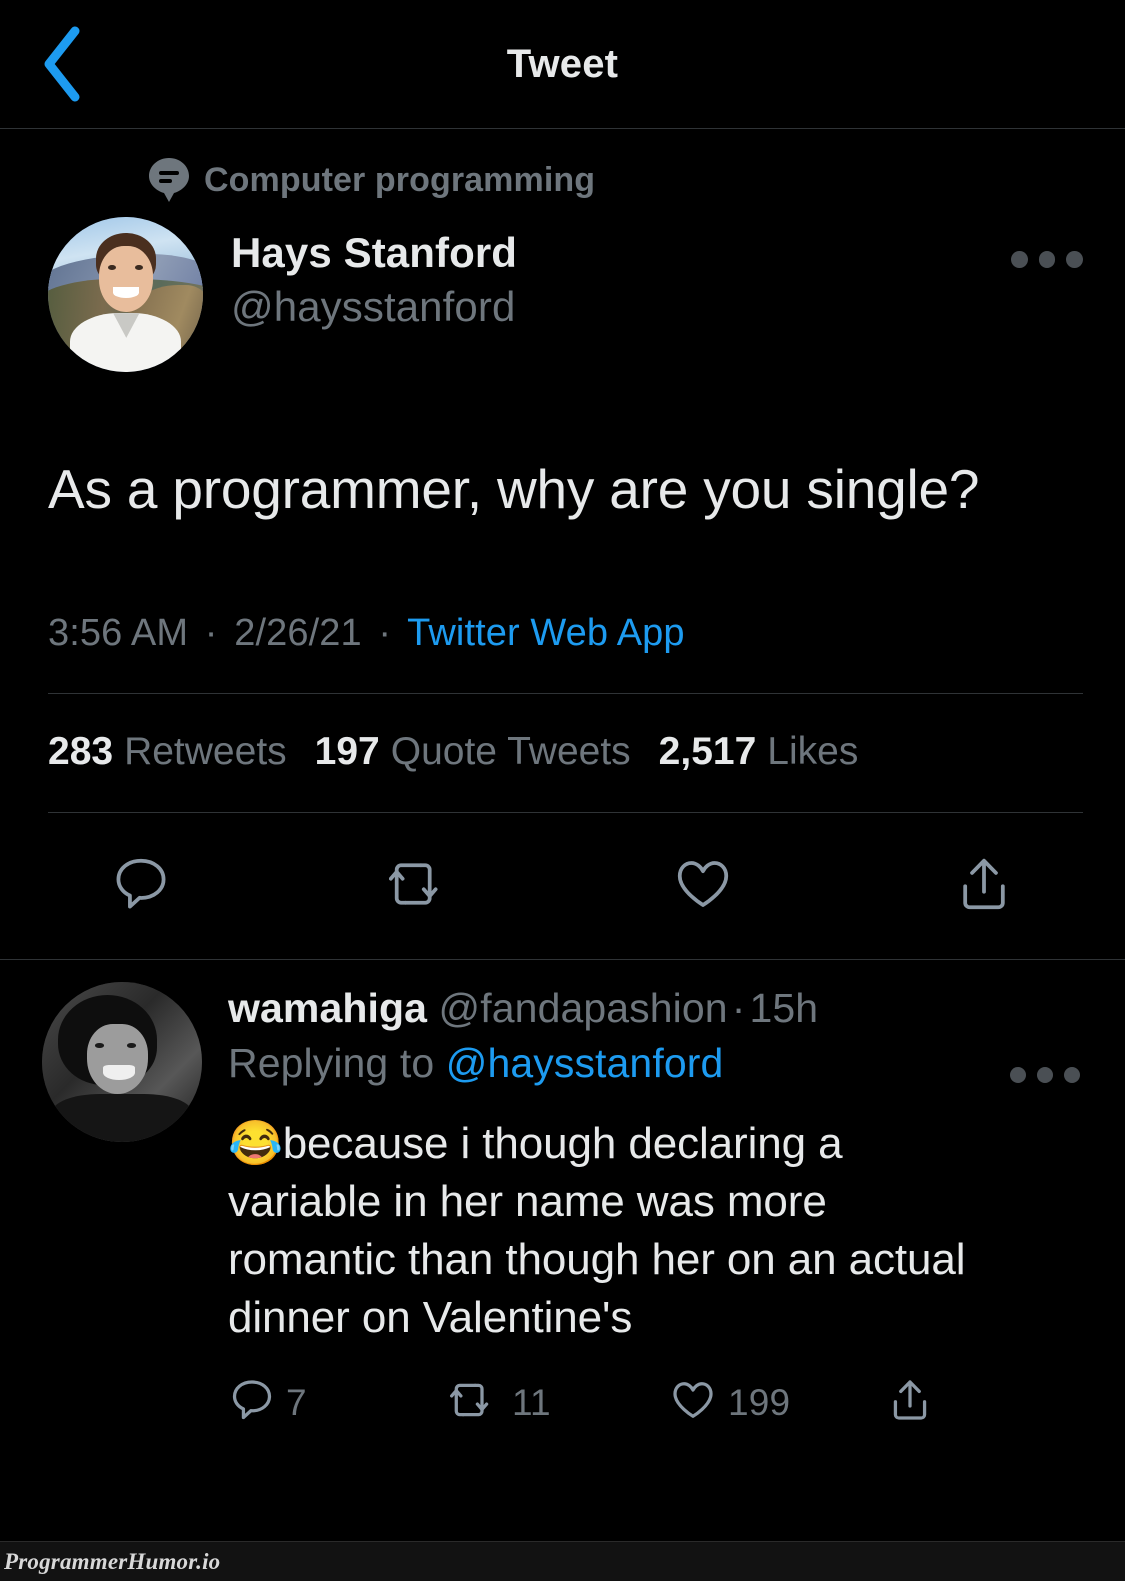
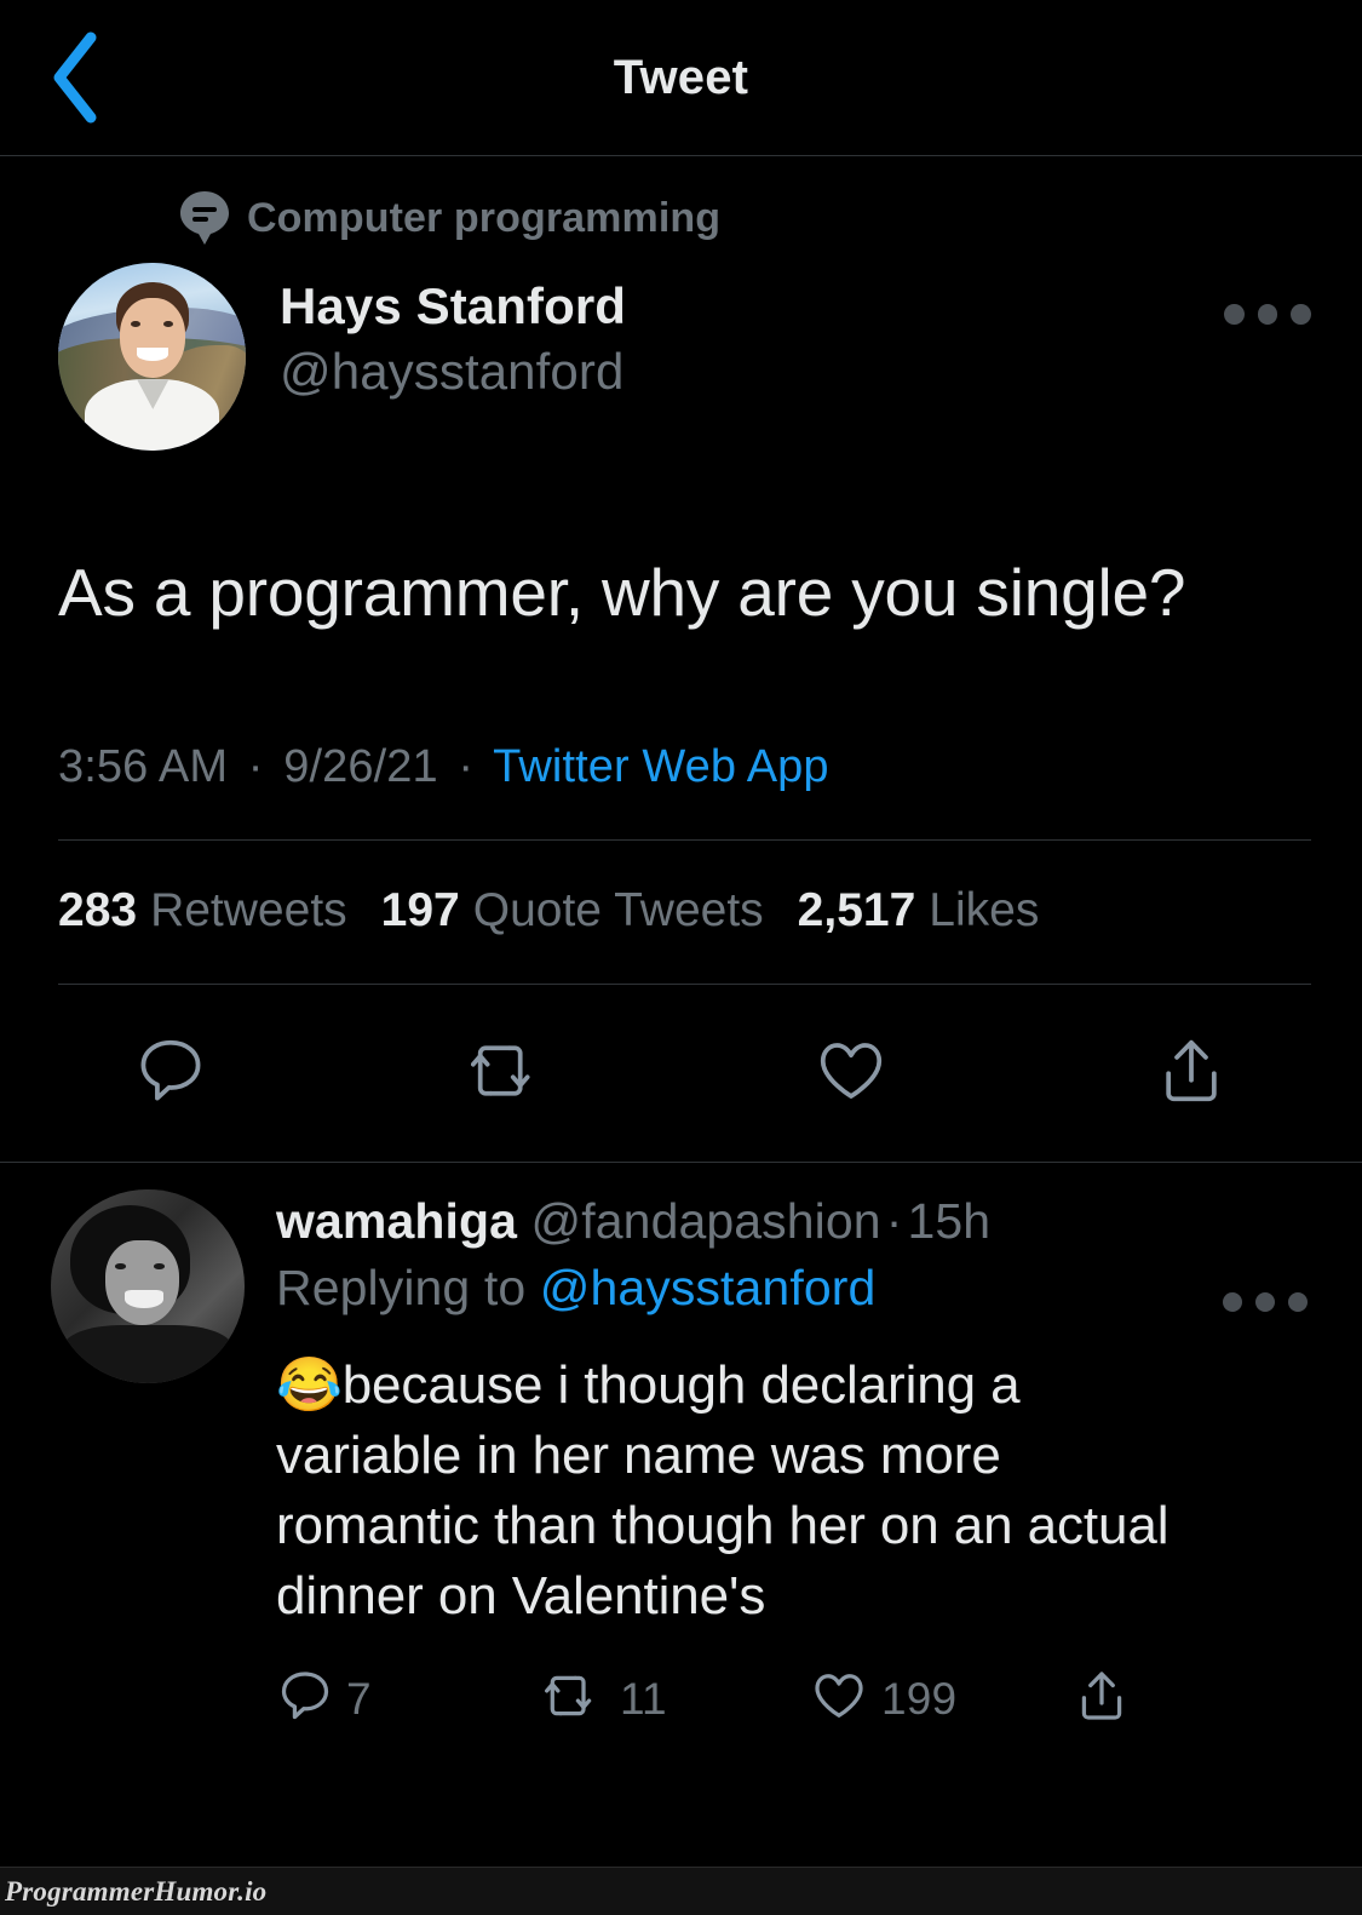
  Tweet
  Computer programming
  Hays Stanford
  @haysstanford
  As a programmer, why are you single?
- 3:56 AM · 2/26/21 · Twitter Web App
+ 3:56 AM · 9/26/21 · Twitter Web App
  283
  Retweets
  197
  Quote Tweets
  2,517
  Likes
  wamahiga @fandapashion·15h
  Replying to @haysstanford
  😂because i though declaring a variable in her name was more romantic than though her on an actual dinner on Valentine's
  7
  11
  199
  ProgrammerHumor.io
